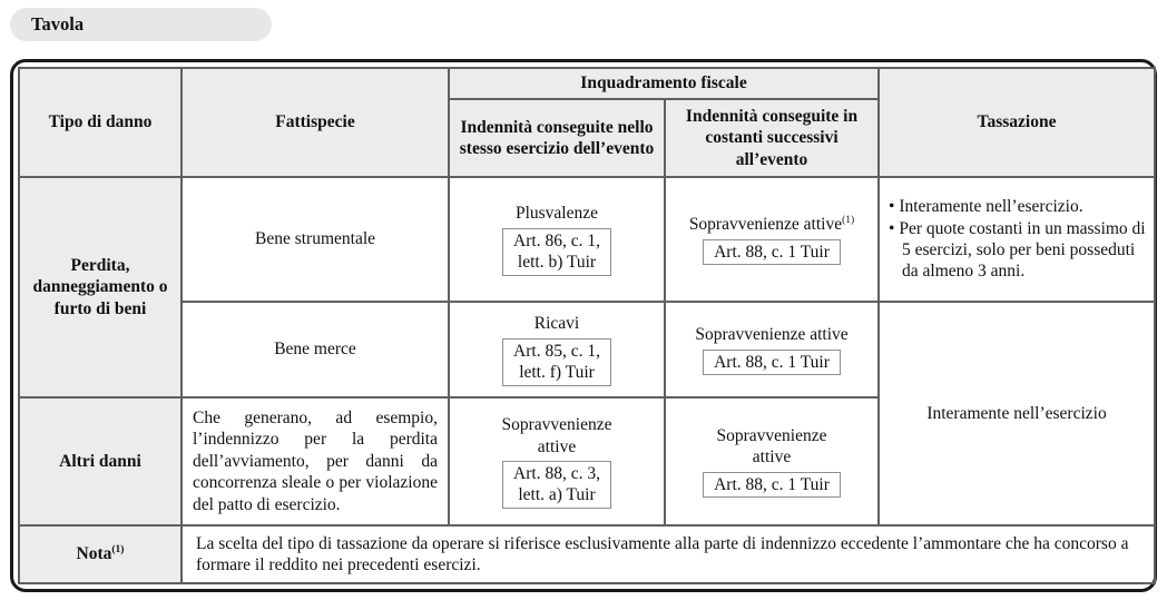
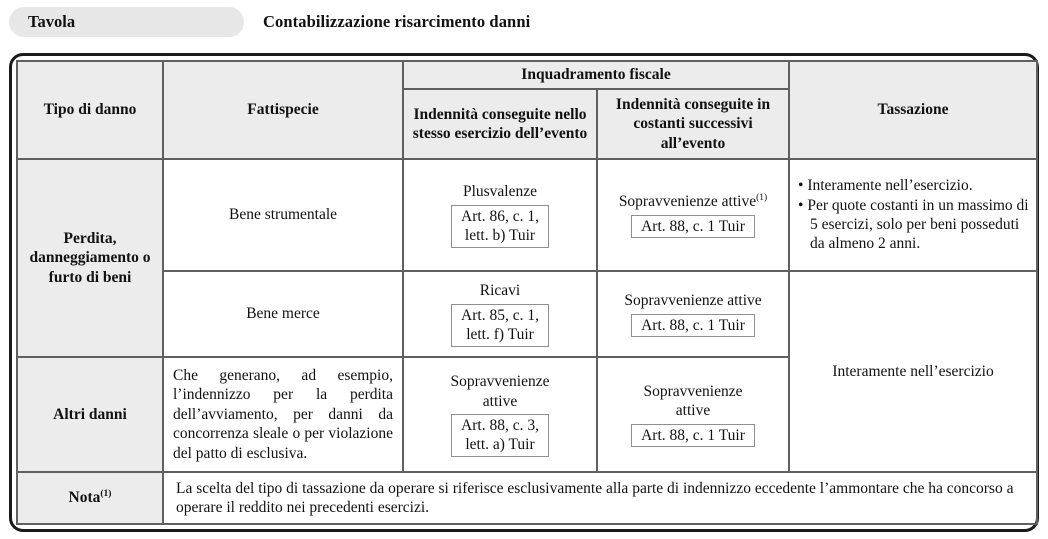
  Tavola
+ Contabilizzazione risarcimento danni
  Tipo di danno	Fattispecie	Inquadramento fiscale	Tassazione
  Indennità conseguite nello stesso esercizio dell’evento	Indennità conseguite in costanti successivi all’evento
- Perdita, danneggiamento o furto di beni	Bene strumentale	Plusvalenze Art. 86, c. 1, lett. b) Tuir	Sopravvenienze attive(1) Art. 88, c. 1 Tuir	Interamente nell’esercizio. Per quote costanti in un massimo di 5 esercizi, solo per beni posseduti da almeno 3 anni.
+ Perdita, danneggiamento o furto di beni	Bene strumentale	Plusvalenze Art. 86, c. 1, lett. b) Tuir	Sopravvenienze attive(1) Art. 88, c. 1 Tuir	Interamente nell’esercizio. Per quote costanti in un massimo di 5 esercizi, solo per beni posseduti da almeno 2 anni.
  Bene merce	Ricavi Art. 85, c. 1, lett. f) Tuir	Sopravvenienze attive Art. 88, c. 1 Tuir	Interamente nell’esercizio
- Altri danni	Che generano, ad esempio, l’indennizzo per la perdita dell’avviamento, per danni da concorrenza sleale o per violazione del patto di esercizio.	Sopravvenienze attive Art. 88, c. 3, lett. a) Tuir	Sopravvenienze attive Art. 88, c. 1 Tuir
+ Altri danni	Che generano, ad esempio, l’indennizzo per la perdita dell’avviamento, per danni da concorrenza sleale o per violazione del patto di esclusiva.	Sopravvenienze attive Art. 88, c. 3, lett. a) Tuir	Sopravvenienze attive Art. 88, c. 1 Tuir
- Nota(1)	La scelta del tipo di tassazione da operare si riferisce esclusivamente alla parte di indennizzo eccedente l’ammontare che ha concorso a formare il reddito nei precedenti esercizi.
+ Nota(1)	La scelta del tipo di tassazione da operare si riferisce esclusivamente alla parte di indennizzo eccedente l’ammontare che ha concorso a operare il reddito nei precedenti esercizi.
